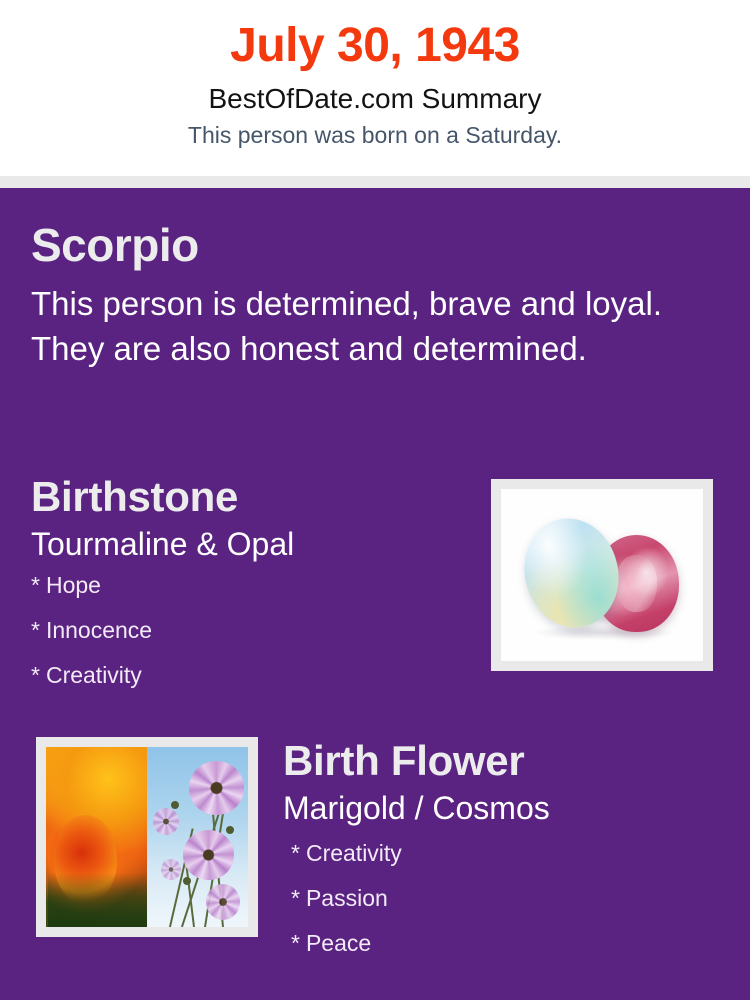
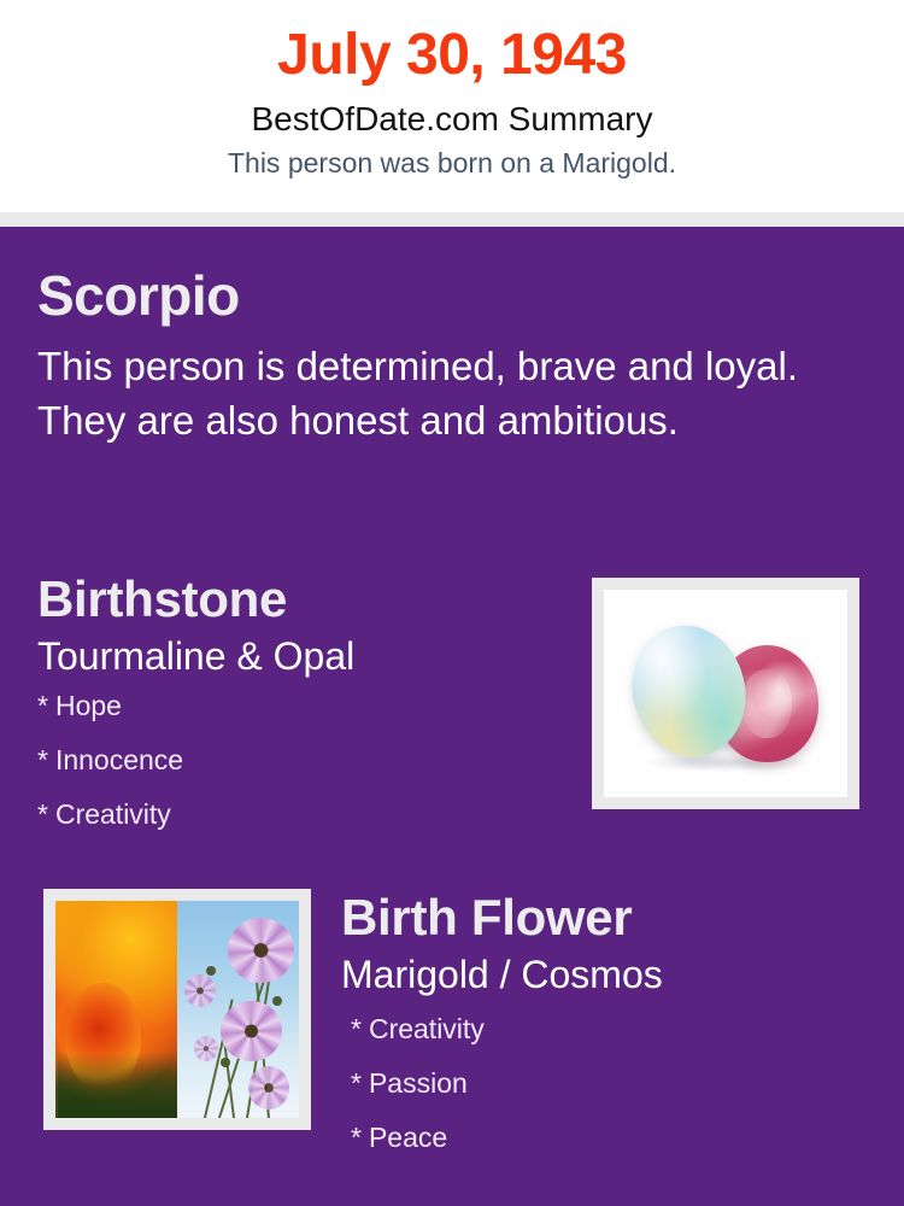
  July 30, 1943
  BestOfDate.com Summary
- This person was born on a Saturday.
+ This person was born on a Marigold.
  Scorpio
- This person is determined, brave and loyal. They are also honest and determined.
+ This person is determined, brave and loyal. They are also honest and ambitious.
  Birthstone
  Tourmaline & Opal
  * Hope
  * Innocence
  * Creativity
  Birth Flower
  Marigold / Cosmos
  * Creativity
  * Passion
  * Peace
